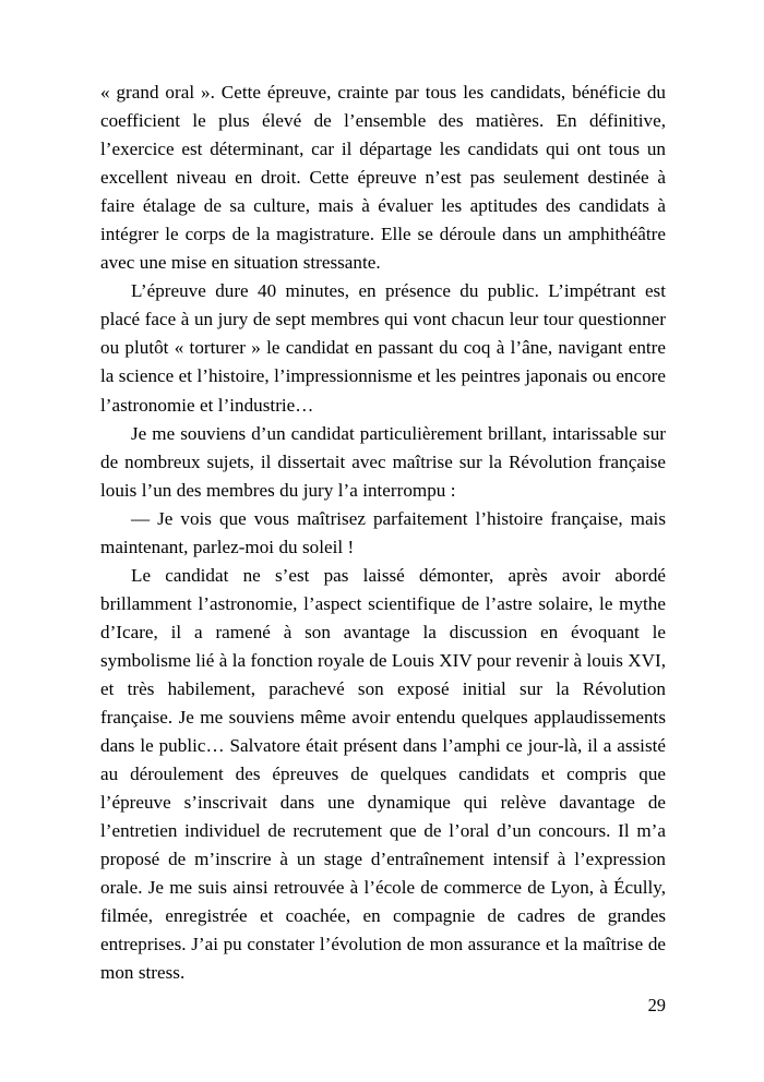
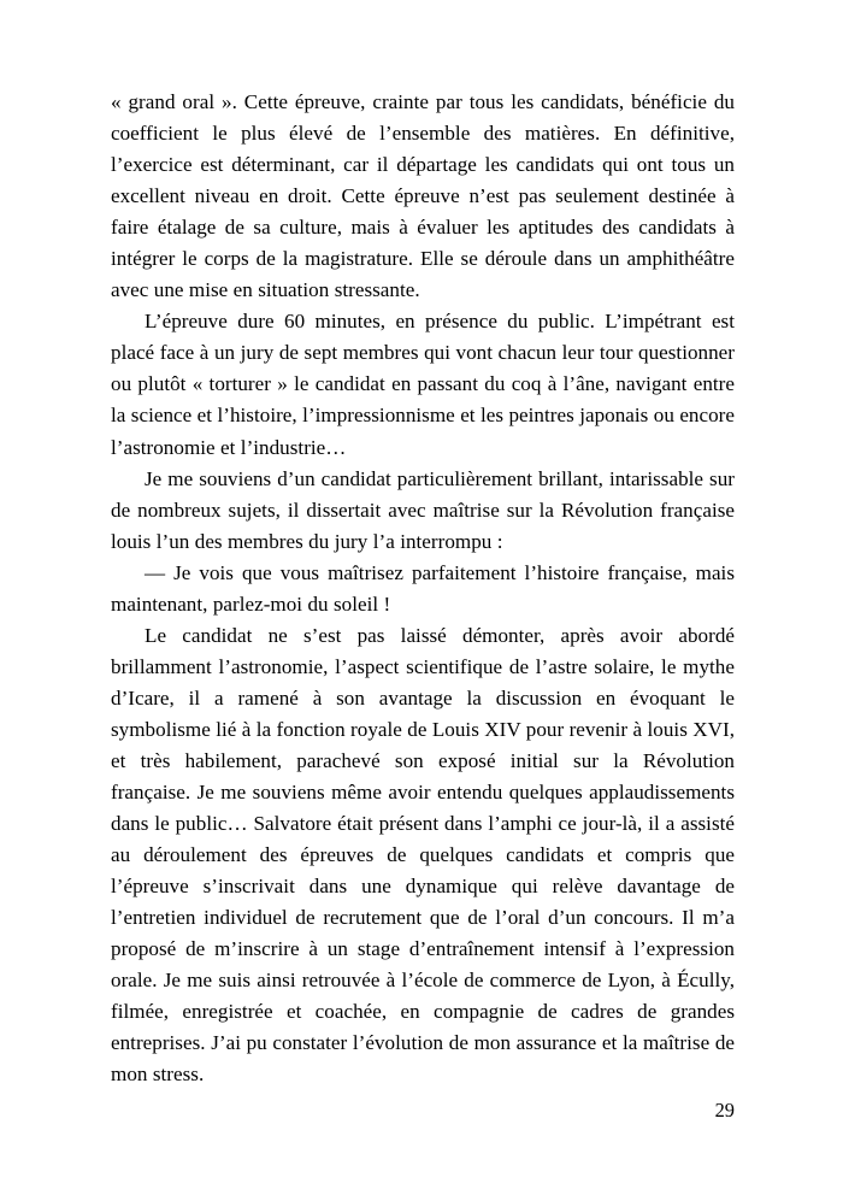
  « grand oral ». Cette épreuve, crainte par tous les candidats, bénéficie du coefficient le plus élevé de l’ensemble des matières. En définitive, l’exercice est déterminant, car il départage les candidats qui ont tous un excellent niveau en droit. Cette épreuve n’est pas seulement destinée à faire étalage de sa culture, mais à évaluer les aptitudes des candidats à intégrer le corps de la magistrature. Elle se déroule dans un amphithéâtre avec une mise en situation stressante.
- L’épreuve dure 40 minutes, en présence du public. L’impétrant est placé face à un jury de sept membres qui vont chacun leur tour questionner ou plutôt « torturer » le candidat en passant du coq à l’âne, navigant entre la science et l’histoire, l’impressionnisme et les peintres japonais ou encore l’astronomie et l’industrie…
+ L’épreuve dure 60 minutes, en présence du public. L’impétrant est placé face à un jury de sept membres qui vont chacun leur tour questionner ou plutôt « torturer » le candidat en passant du coq à l’âne, navigant entre la science et l’histoire, l’impressionnisme et les peintres japonais ou encore l’astronomie et l’industrie…
  Je me souviens d’un candidat particulièrement brillant, intarissable sur de nombreux sujets, il dissertait avec maîtrise sur la Révolution française louis l’un des membres du jury l’a interrompu :
  — Je vois que vous maîtrisez parfaitement l’histoire française, mais maintenant, parlez-moi du soleil !
  Le candidat ne s’est pas laissé démonter, après avoir abordé brillamment l’astronomie, l’aspect scientifique de l’astre solaire, le mythe d’Icare, il a ramené à son avantage la discussion en évoquant le symbolisme lié à la fonction royale de Louis XIV pour revenir à louis XVI, et très habilement, parachevé son exposé initial sur la Révolution française. Je me souviens même avoir entendu quelques applaudissements dans le public… Salvatore était présent dans l’amphi ce jour-là, il a assisté au déroulement des épreuves de quelques candidats et compris que l’épreuve s’inscrivait dans une dynamique qui relève davantage de l’entretien individuel de recrutement que de l’oral d’un concours. Il m’a proposé de m’inscrire à un stage d’entraînement intensif à l’expression orale. Je me suis ainsi retrouvée à l’école de commerce de Lyon, à Écully, filmée, enregistrée et coachée, en compagnie de cadres de grandes entreprises. J’ai pu constater l’évolution de mon assurance et la maîtrise de mon stress.
  29
